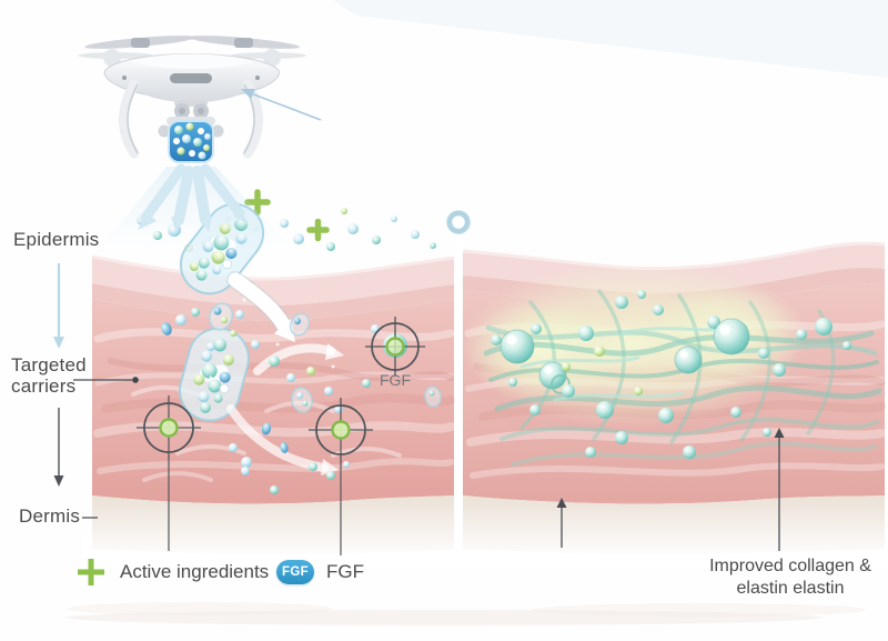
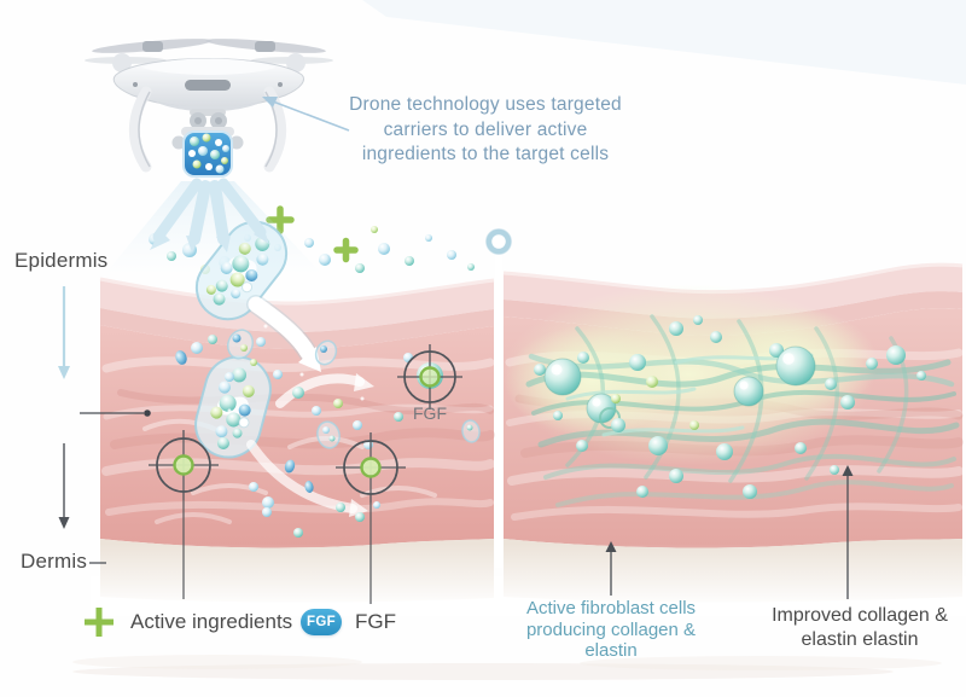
+ Drone technology uses targeted carriers to deliver active ingredients to the target cells
  Epidermis
- Targeted carriers
  Dermis
  FGF
  Active ingredients
  FGF
  FGF
+ Active fibroblast cells producing collagen & elastin
  Improved collagen & elastin elastin
